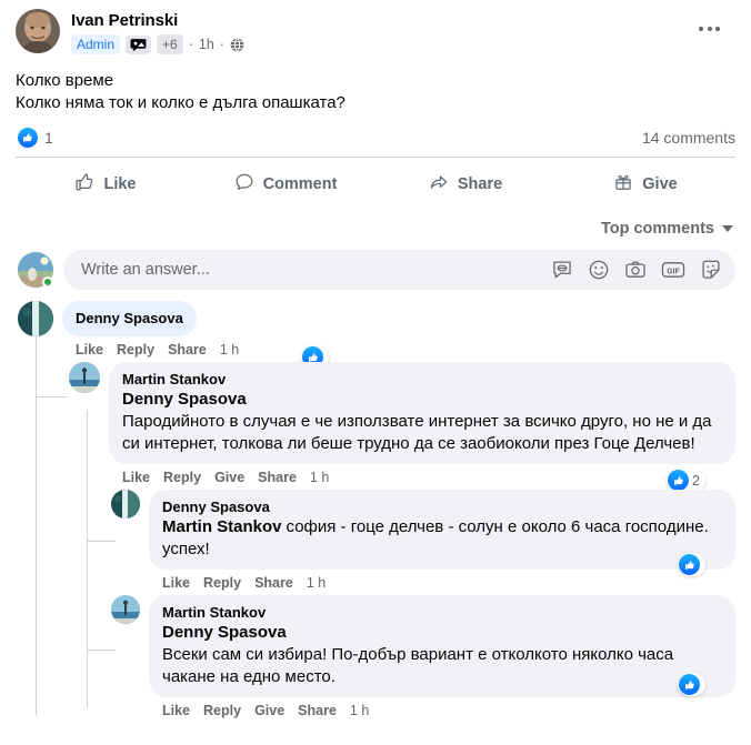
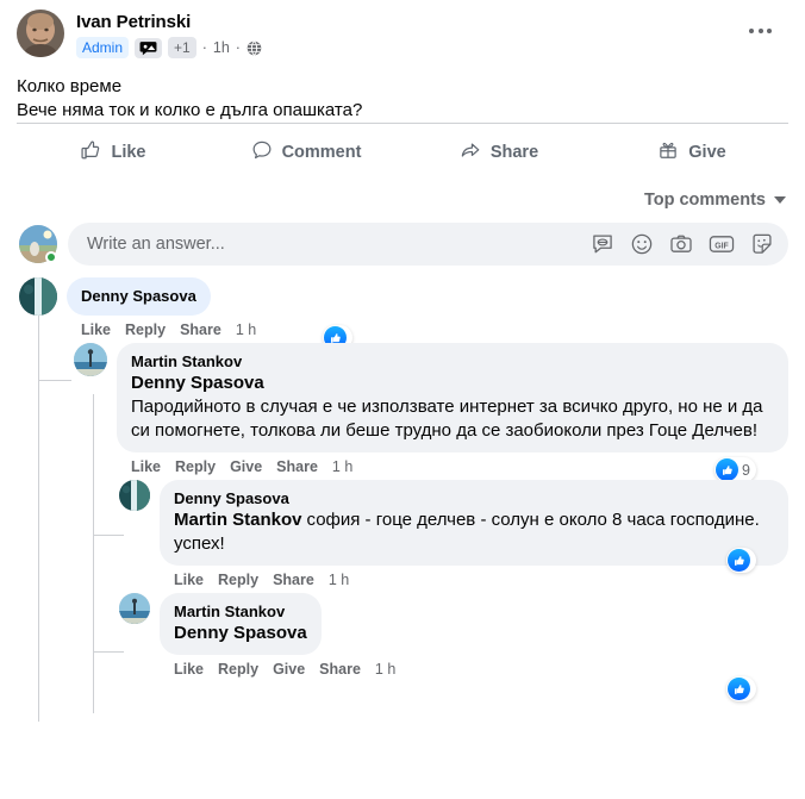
  Ivan Petrinski
  Admin
- +6
+ +1
  ·
  1h
  ·
  Колко време
- Колко няма ток и колко е дълга опашката?
+ Вече няма ток и колко е дълга опашката?
- 1
- 14 comments
  Like
  Comment
  Share
  Give
  Top comments
  Write an answer...
  Denny Spasova
  Like
  Reply
  Share
  1 h
  Martin Stankov
  Denny Spasova
- Пародийното в случая е че използвате интернет за всичко друго, но не и да си интернет, толкова ли беше трудно да се заобиоколи през Гоце Делчев!
+ Пародийното в случая е че използвате интернет за всичко друго, но не и да си помогнете, толкова ли беше трудно да се заобиоколи през Гоце Делчев!
  Like
  Reply
  Give
  Share
  1 h
- 2
+ 9
  Denny Spasova
- Martin Stankov софия - гоце делчев - солун е около 6 часа господине. успех!
+ Martin Stankov софия - гоце делчев - солун е около 8 часа господине. успех!
  Like
  Reply
  Share
  1 h
  Martin Stankov
  Denny Spasova
- Всеки сам си избира! По-добър вариант е отколкото няколко часа чакане на едно место.
  Like
  Reply
  Give
  Share
  1 h
